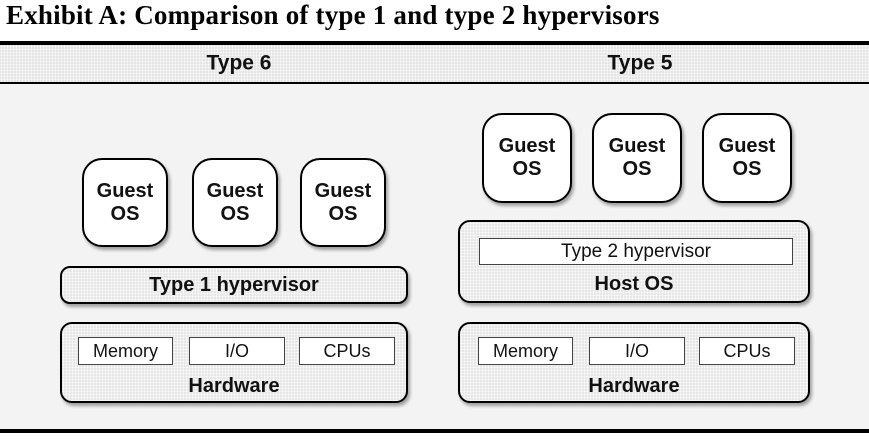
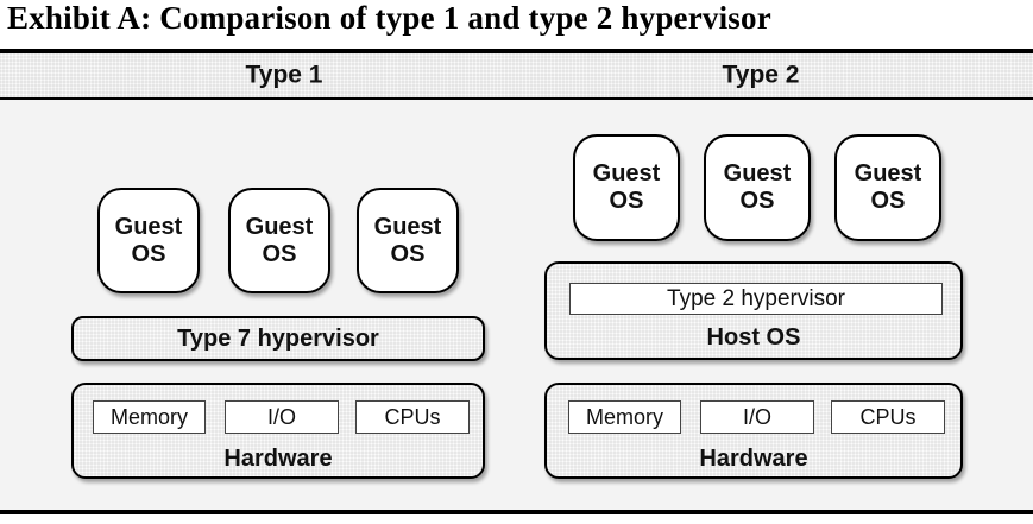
- Exhibit A: Comparison of type 1 and type 2 hypervisors
+ Exhibit A: Comparison of type 1 and type 2 hypervisor
- Type 6
+ Type 1
- Type 5
+ Type 2
  Guest
  OS
  Guest
  OS
  Guest
  OS
- Type 1 hypervisor
+ Type 7 hypervisor
  Memory
  I/O
  CPUs
  Hardware
  Guest
  OS
  Guest
  OS
  Guest
  OS
  Type 2 hypervisor
  Host OS
  Memory
  I/O
  CPUs
  Hardware
